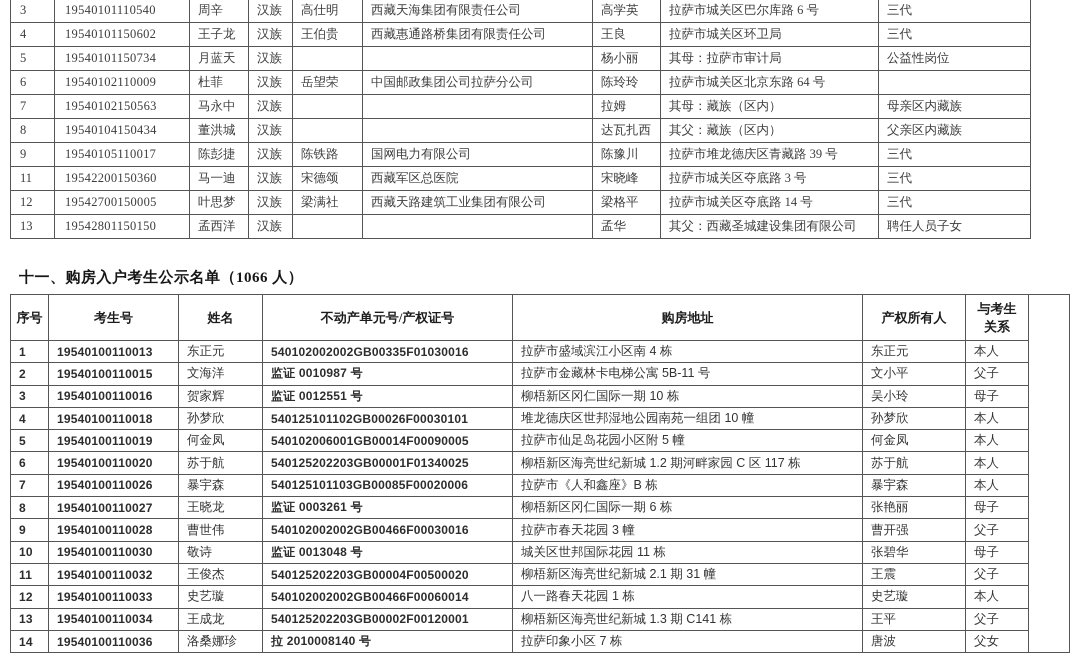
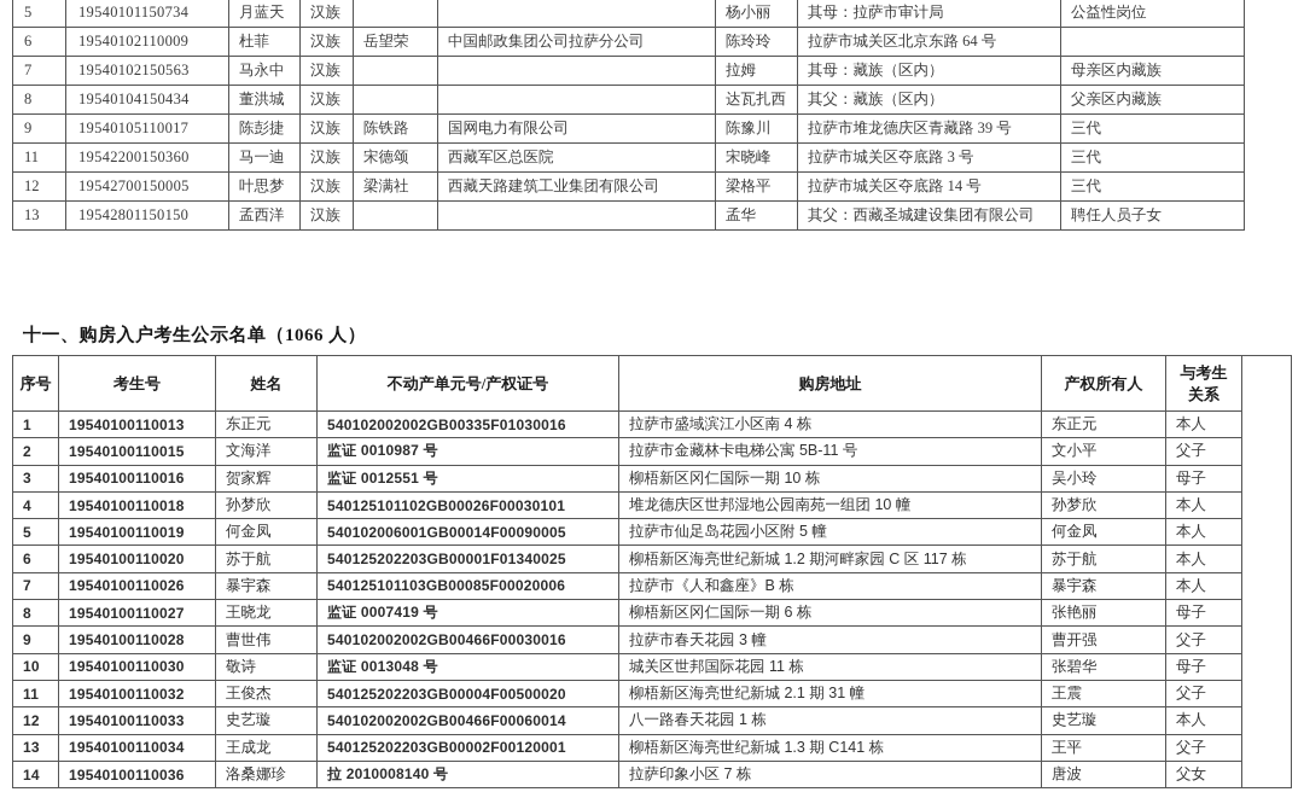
- 3	19540101110540	周辛	汉族	高仕明	西藏天海集团有限责任公司	高学英	拉萨市城关区巴尔库路 6 号	三代
- 4	19540101150602	王子龙	汉族	王伯贵	西藏惠通路桥集团有限责任公司	王良	拉萨市城关区环卫局	三代
  5	19540101150734	月蓝天	汉族			杨小丽	其母：拉萨市审计局	公益性岗位
  6	19540102110009	杜菲	汉族	岳望荣	中国邮政集团公司拉萨分公司	陈玲玲	拉萨市城关区北京东路 64 号
  7	19540102150563	马永中	汉族			拉姆	其母：藏族（区内）	母亲区内藏族
  8	19540104150434	董洪城	汉族			达瓦扎西	其父：藏族（区内）	父亲区内藏族
  9	19540105110017	陈彭捷	汉族	陈铁路	国网电力有限公司	陈豫川	拉萨市堆龙德庆区青藏路 39 号	三代
  11	19542200150360	马一迪	汉族	宋德颂	西藏军区总医院	宋晓峰	拉萨市城关区夺底路 3 号	三代
  12	19542700150005	叶思梦	汉族	梁满社	西藏天路建筑工业集团有限公司	梁格平	拉萨市城关区夺底路 14 号	三代
  13	19542801150150	孟西洋	汉族			孟华	其父：西藏圣城建设集团有限公司	聘任人员子女
  十一、购房入户考生公示名单（1066 人）
  序号	考生号	姓名	不动产单元号/产权证号	购房地址	产权所有人	与考生 关系
  1	19540100110013	东正元	540102002002GB00335F01030016	拉萨市盛域滨江小区南 4 栋	东正元	本人
  2	19540100110015	文海洋	监证 0010987 号	拉萨市金藏林卡电梯公寓 5B-11 号	文小平	父子
  3	19540100110016	贺家辉	监证 0012551 号	柳梧新区冈仁国际一期 10 栋	吴小玲	母子
  4	19540100110018	孙梦欣	540125101102GB00026F00030101	堆龙德庆区世邦湿地公园南苑一组团 10 幢	孙梦欣	本人
  5	19540100110019	何金凤	540102006001GB00014F00090005	拉萨市仙足岛花园小区附 5 幢	何金凤	本人
  6	19540100110020	苏于航	540125202203GB00001F01340025	柳梧新区海亮世纪新城 1.2 期河畔家园 C 区 117 栋	苏于航	本人
  7	19540100110026	暴宇森	540125101103GB00085F00020006	拉萨市《人和鑫座》B 栋	暴宇森	本人
- 8	19540100110027	王晓龙	监证 0003261 号	柳梧新区冈仁国际一期 6 栋	张艳丽	母子
+ 8	19540100110027	王晓龙	监证 0007419 号	柳梧新区冈仁国际一期 6 栋	张艳丽	母子
  9	19540100110028	曹世伟	540102002002GB00466F00030016	拉萨市春天花园 3 幢	曹开强	父子
  10	19540100110030	敬诗	监证 0013048 号	城关区世邦国际花园 11 栋	张碧华	母子
  11	19540100110032	王俊杰	540125202203GB00004F00500020	柳梧新区海亮世纪新城 2.1 期 31 幢	王震	父子
  12	19540100110033	史艺璇	540102002002GB00466F00060014	八一路春天花园 1 栋	史艺璇	本人
  13	19540100110034	王成龙	540125202203GB00002F00120001	柳梧新区海亮世纪新城 1.3 期 C141 栋	王平	父子
  14	19540100110036	洛桑娜珍	拉 2010008140 号	拉萨印象小区 7 栋	唐波	父女
